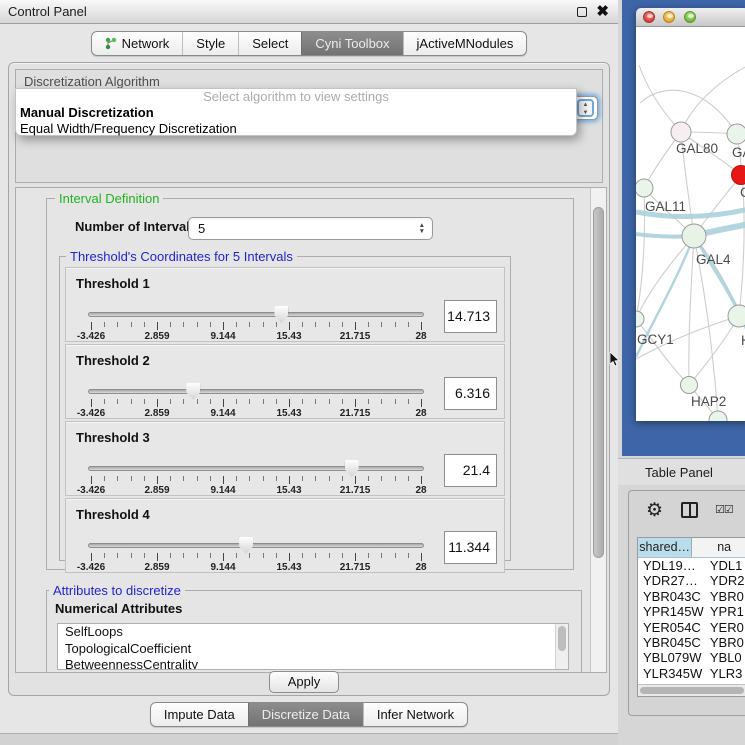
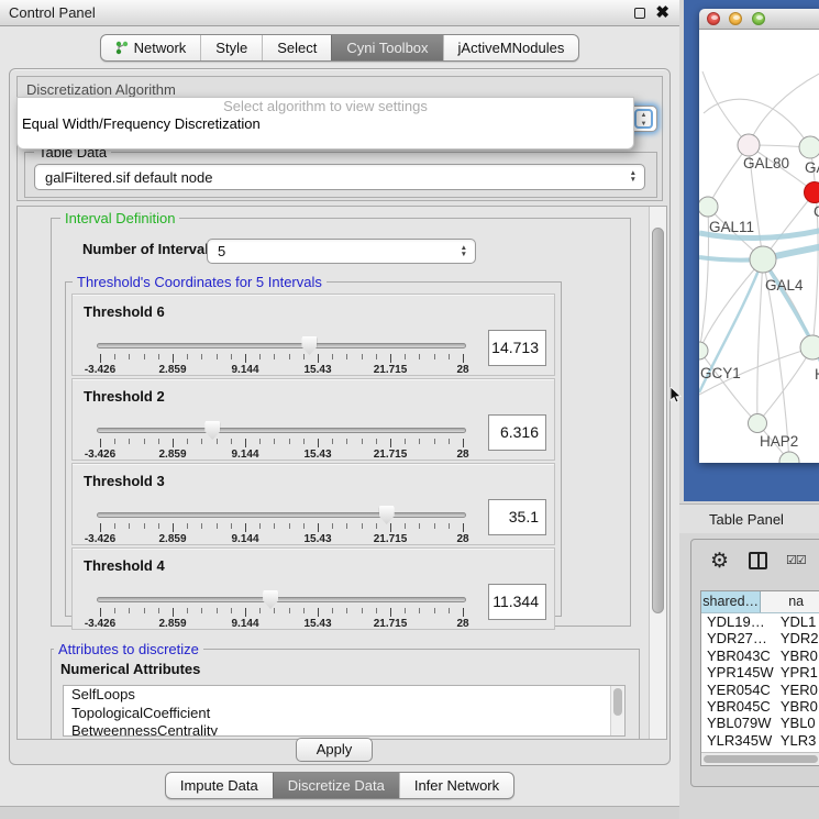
  Control Panel
  ✖
  Network
  Style
  Select
  Cyni Toolbox
  jActiveMNodules
  Discretization Algorithm
+ Table Data
+ galFiltered.sif default node
  Interval Definition
  Number of Interva
  5
  Threshold's Coordinates for 5 Intervals
- Threshold 1
+ Threshold 6
  -3.426
  2.859
  9.144
  15.43
  21.715
  28
  14.713
  Threshold 2
  -3.426
  2.859
  9.144
  15.43
  21.715
  28
  6.316
  Threshold 3
  -3.426
  2.859
  9.144
  15.43
  21.715
  28
- 21.4
+ 35.1
  Threshold 4
  -3.426
  2.859
  9.144
  15.43
  21.715
  28
  11.344
  Attributes to discretize
  Numerical Attributes
  SelfLoops
  TopologicalCoefficient
  BetweennessCentrality
  Apply
  Impute Data
  Discretize Data
  Infer Network
  Select algorithm to view settings
- Manual Discretization
  Equal Width/Frequency Discretization
  GAL80
  GAL11
  GAL4
  GCY1
  HAP2
  Table Panel
  ⚙
  ☑☑
  shared…
  na
  YDL19…
  YDL1
  YDR27…
  YDR2
  YBR043C
  YBR0
  YPR145W
  YPR1
  YER054C
  YER0
  YBR045C
  YBR0
  YBL079W
  YBL0
  YLR345W
  YLR3
